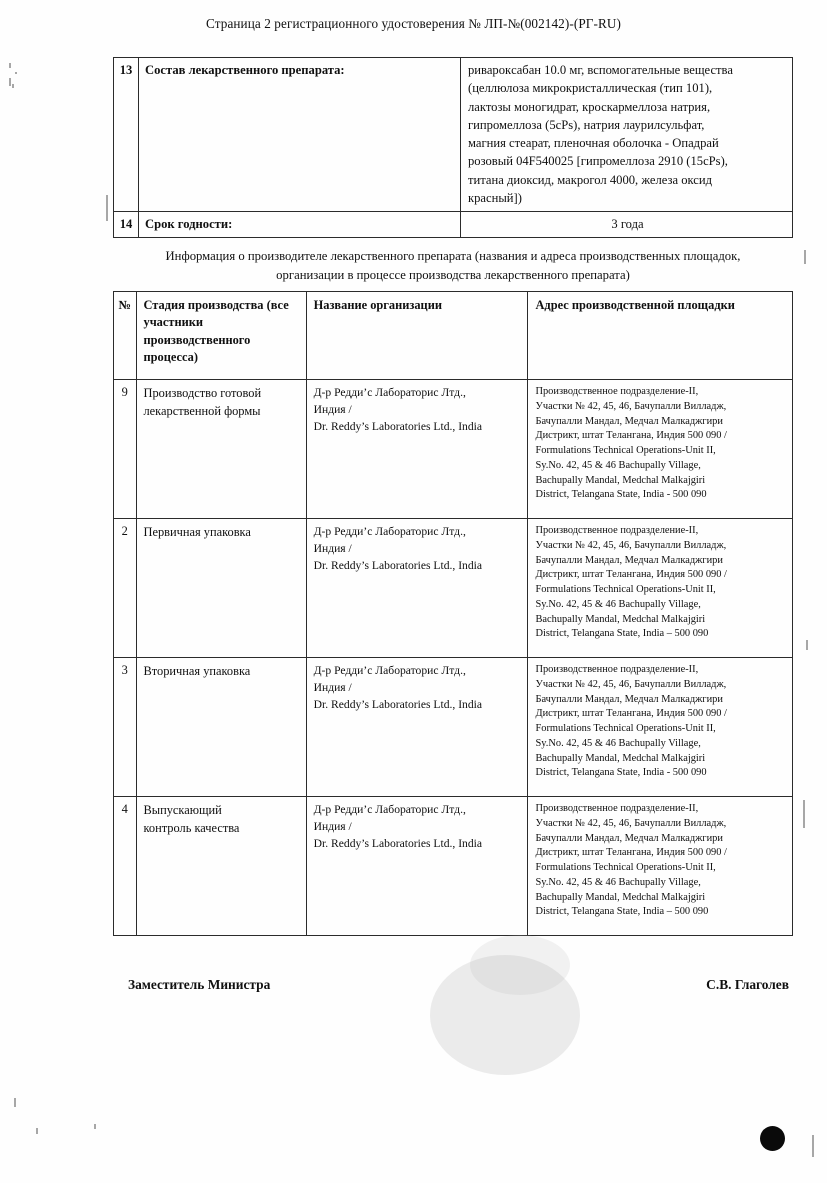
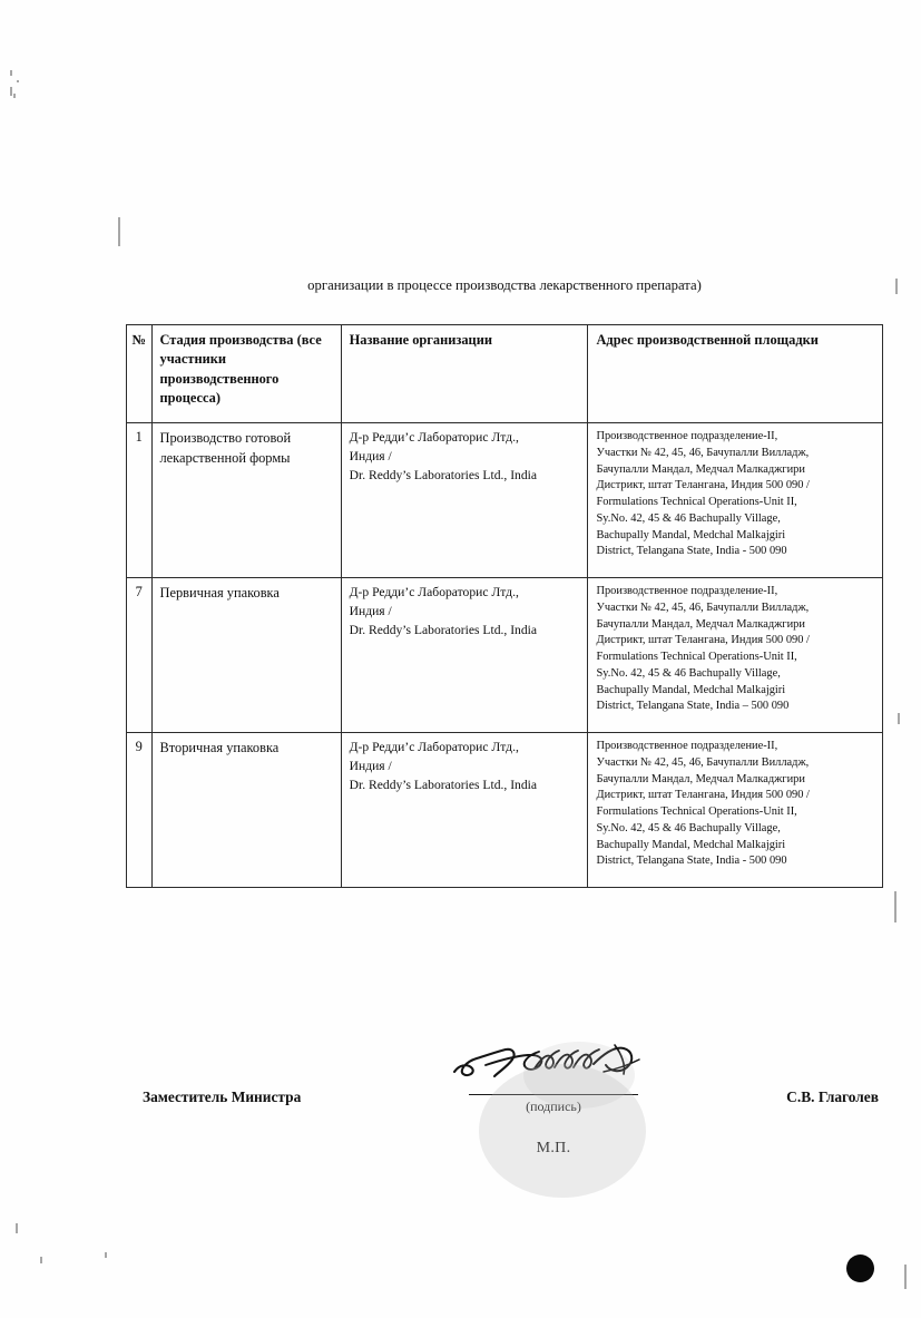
- Страница 2 регистрационного удостоверения № ЛП-№(002142)-(РГ-RU)
- 13	Состав лекарственного препарата:	риварокcабан 10.0 мг, вспомогательные вещества (целлюлоза микрокристаллическая (тип 101), лактозы моногидрат, кроскармеллоза натрия, гипромеллоза (5cPs), натрия лаурилсульфат, магния стеарат, пленочная оболочка - Опадрай розовый 04F540025 [гипромеллоза 2910 (15cPs), титана диоксид, макрогол 4000, железа оксид красный])
- 14	Срок годности:	3 года
- Информация о производителе лекарственного препарата (названия и адреса производственных площадок,
  организации в процессе производства лекарственного препарата)
  №	Стадия производства (все участники производственного процесса)	Название организации	Адрес производственной площадки
- 9	Производство готовой лекарственной формы	Д-р Редди’с Лабораторис Лтд., Индия / Dr. Reddy’s Laboratories Ltd., India	Производственное подразделение-II, Участки № 42, 45, 46, Бачупалли Вилладж, Бачупалли Мандал, Медчал Малкаджгири Дистрикт, штат Телангана, Индия 500 090 / Formulations Technical Operations-Unit II, Sy.No. 42, 45 & 46 Bachupally Village, Bachupally Mandal, Medchal Malkajgiri District, Telangana State, India - 500 090
+ 1	Производство готовой лекарственной формы	Д-р Редди’с Лабораторис Лтд., Индия / Dr. Reddy’s Laboratories Ltd., India	Производственное подразделение-II, Участки № 42, 45, 46, Бачупалли Вилладж, Бачупалли Мандал, Медчал Малкаджгири Дистрикт, штат Телангана, Индия 500 090 / Formulations Technical Operations-Unit II, Sy.No. 42, 45 & 46 Bachupally Village, Bachupally Mandal, Medchal Malkajgiri District, Telangana State, India - 500 090
- 2	Первичная упаковка	Д-р Редди’с Лабораторис Лтд., Индия / Dr. Reddy’s Laboratories Ltd., India	Производственное подразделение-II, Участки № 42, 45, 46, Бачупалли Вилладж, Бачупалли Мандал, Медчал Малкаджгири Дистрикт, штат Телангана, Индия 500 090 / Formulations Technical Operations-Unit II, Sy.No. 42, 45 & 46 Bachupally Village, Bachupally Mandal, Medchal Malkajgiri District, Telangana State, India – 500 090
+ 7	Первичная упаковка	Д-р Редди’с Лабораторис Лтд., Индия / Dr. Reddy’s Laboratories Ltd., India	Производственное подразделение-II, Участки № 42, 45, 46, Бачупалли Вилладж, Бачупалли Мандал, Медчал Малкаджгири Дистрикт, штат Телангана, Индия 500 090 / Formulations Technical Operations-Unit II, Sy.No. 42, 45 & 46 Bachupally Village, Bachupally Mandal, Medchal Malkajgiri District, Telangana State, India – 500 090
- 3	Вторичная упаковка	Д-р Редди’с Лабораторис Лтд., Индия / Dr. Reddy’s Laboratories Ltd., India	Производственное подразделение-II, Участки № 42, 45, 46, Бачупалли Вилладж, Бачупалли Мандал, Медчал Малкаджгири Дистрикт, штат Телангана, Индия 500 090 / Formulations Technical Operations-Unit II, Sy.No. 42, 45 & 46 Bachupally Village, Bachupally Mandal, Medchal Malkajgiri District, Telangana State, India - 500 090
+ 9	Вторичная упаковка	Д-р Редди’с Лабораторис Лтд., Индия / Dr. Reddy’s Laboratories Ltd., India	Производственное подразделение-II, Участки № 42, 45, 46, Бачупалли Вилладж, Бачупалли Мандал, Медчал Малкаджгири Дистрикт, штат Телангана, Индия 500 090 / Formulations Technical Operations-Unit II, Sy.No. 42, 45 & 46 Bachupally Village, Bachupally Mandal, Medchal Malkajgiri District, Telangana State, India - 500 090
- 4	Выпускающий контроль качества	Д-р Редди’с Лабораторис Лтд., Индия / Dr. Reddy’s Laboratories Ltd., India	Производственное подразделение-II, Участки № 42, 45, 46, Бачупалли Вилладж, Бачупалли Мандал, Медчал Малкаджгири Дистрикт, штат Телангана, Индия 500 090 / Formulations Technical Operations-Unit II, Sy.No. 42, 45 & 46 Bachupally Village, Bachupally Mandal, Medchal Malkajgiri District, Telangana State, India – 500 090
  Заместитель Министра
+ (подпись)
+ М.П.
  С.В. Глаголев
